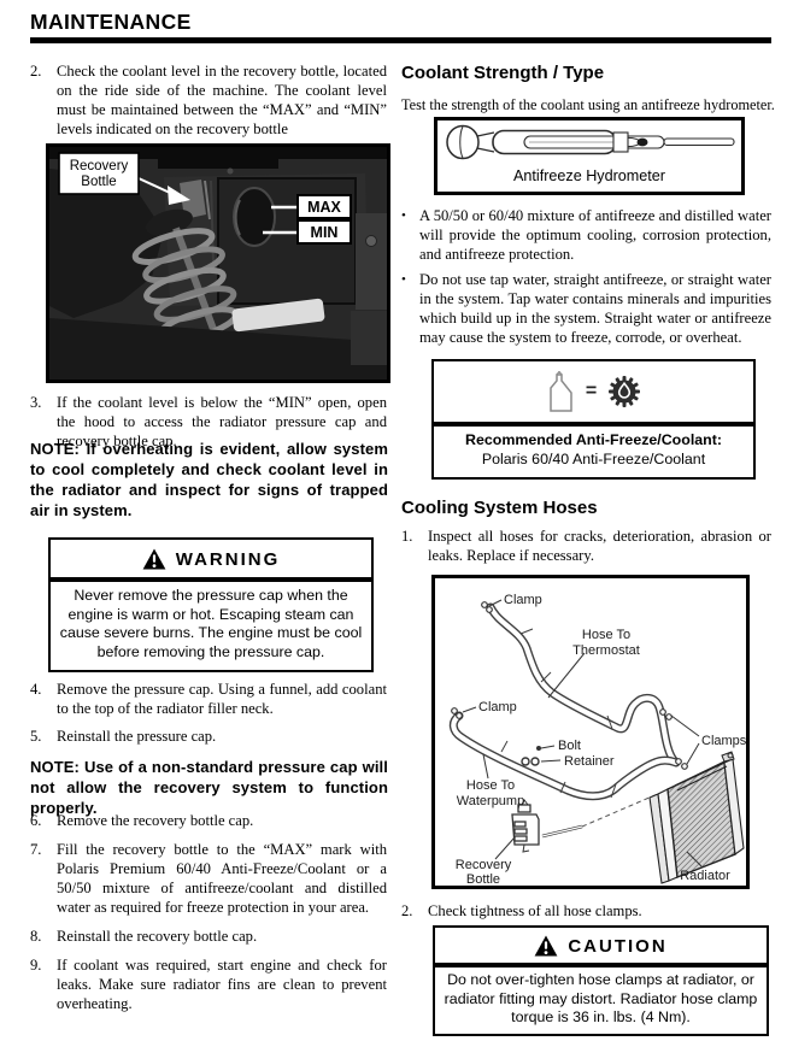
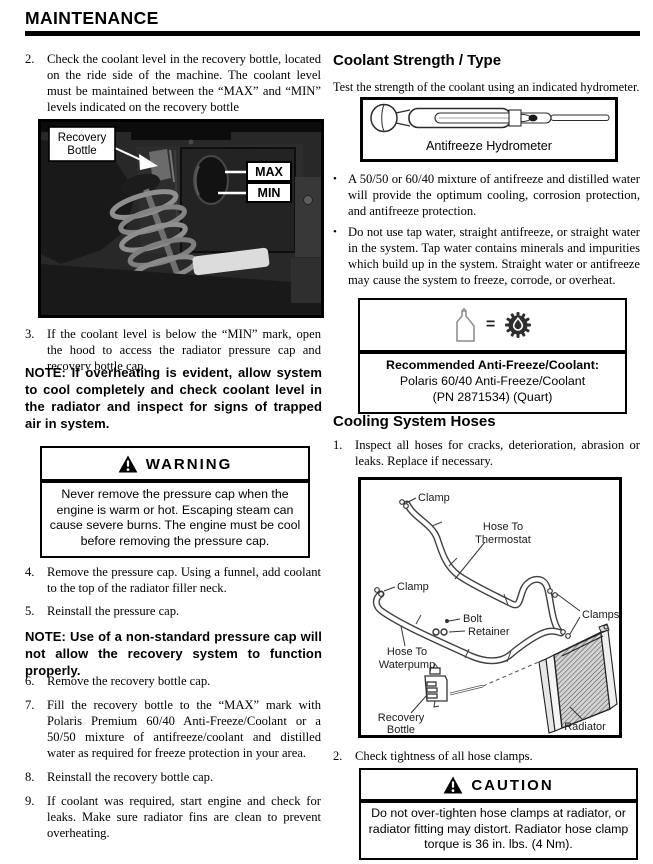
  MAINTENANCE
  2.
  Check the coolant level in the recovery bottle, located on the ride side of the machine. The coolant level must be maintained between the “MAX” and “MIN” levels indicated on the recovery bottle
  Recovery
  Bottle
  MAX
  MIN
  3.
- If the coolant level is below the “MIN” open, open the hood to access the radiator pressure cap and recovery bottle cap.
+ If the coolant level is below the “MIN” mark, open the hood to access the radiator pressure cap and recovery bottle cap.
  NOTE: If overheating is evident, allow system to cool completely and check coolant level in the radiator and inspect for signs of trapped air in system.
  WARNING
  Never remove the pressure cap when the engine is warm or hot. Escaping steam can cause severe burns. The engine must be cool before removing the pressure cap.
  4.
  Remove the pressure cap. Using a funnel, add coolant to the top of the radiator filler neck.
  5.
  Reinstall the pressure cap.
  NOTE: Use of a non-standard pressure cap will not allow the recovery system to function properly.
  6.
  Remove the recovery bottle cap.
  7.
  Fill the recovery bottle to the “MAX” mark with Polaris Premium 60/40 Anti-Freeze/Coolant or a 50/50 mixture of antifreeze/coolant and distilled water as required for freeze protection in your area.
  8.
  Reinstall the recovery bottle cap.
  9.
  If coolant was required, start engine and check for leaks. Make sure radiator fins are clean to prevent overheating.
  Coolant Strength / Type
- Test the strength of the coolant using an antifreeze hydrometer.
+ Test the strength of the coolant using an indicated hydrometer.
  Antifreeze Hydrometer
  •
  A 50/50 or 60/40 mixture of antifreeze and distilled water will provide the optimum cooling, corrosion protection, and antifreeze protection.
  •
  Do not use tap water, straight antifreeze, or straight water in the system. Tap water contains minerals and impurities which build up in the system. Straight water or antifreeze may cause the system to freeze, corrode, or overheat.
  =
  Recommended Anti-Freeze/Coolant:
  Polaris 60/40 Anti-Freeze/Coolant
+ (PN 2871534) (Quart)
  Cooling System Hoses
  1.
  Inspect all hoses for cracks, deterioration, abrasion or leaks. Replace if necessary.
  Clamp
  Hose To
  Thermostat
  Clamp
  Bolt
  Retainer
  Clamps
  Hose To
  Waterpump
  Recovery
  Bottle
  Radiator
  2.
  Check tightness of all hose clamps.
  CAUTION
  Do not over-tighten hose clamps at radiator, or radiator fitting may distort. Radiator hose clamp torque is 36 in. lbs. (4 Nm).
